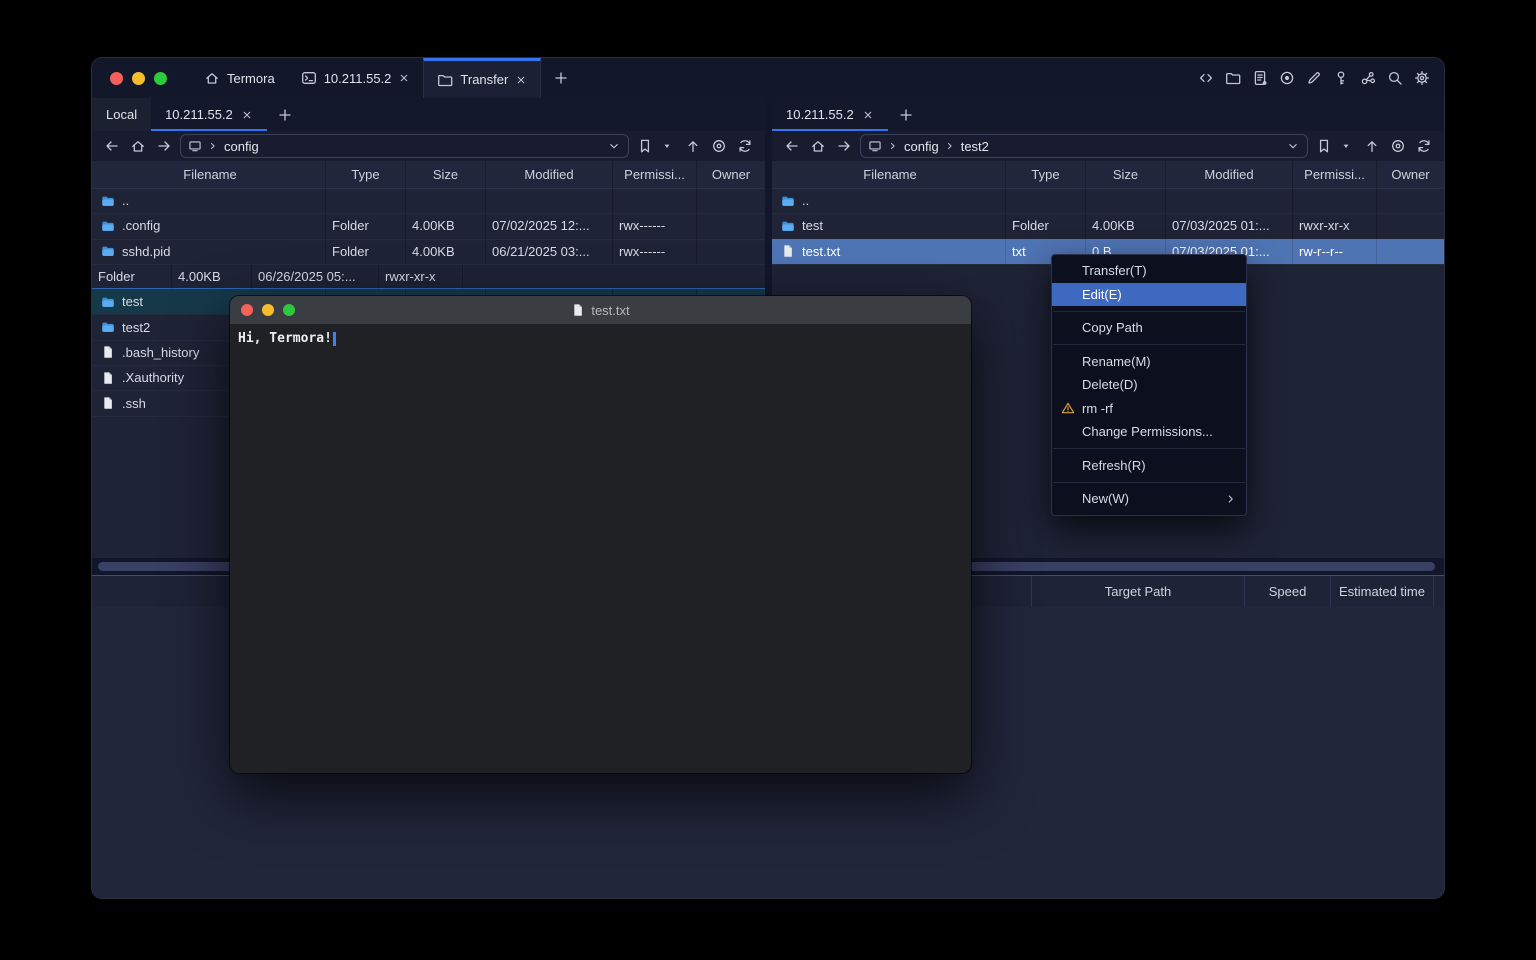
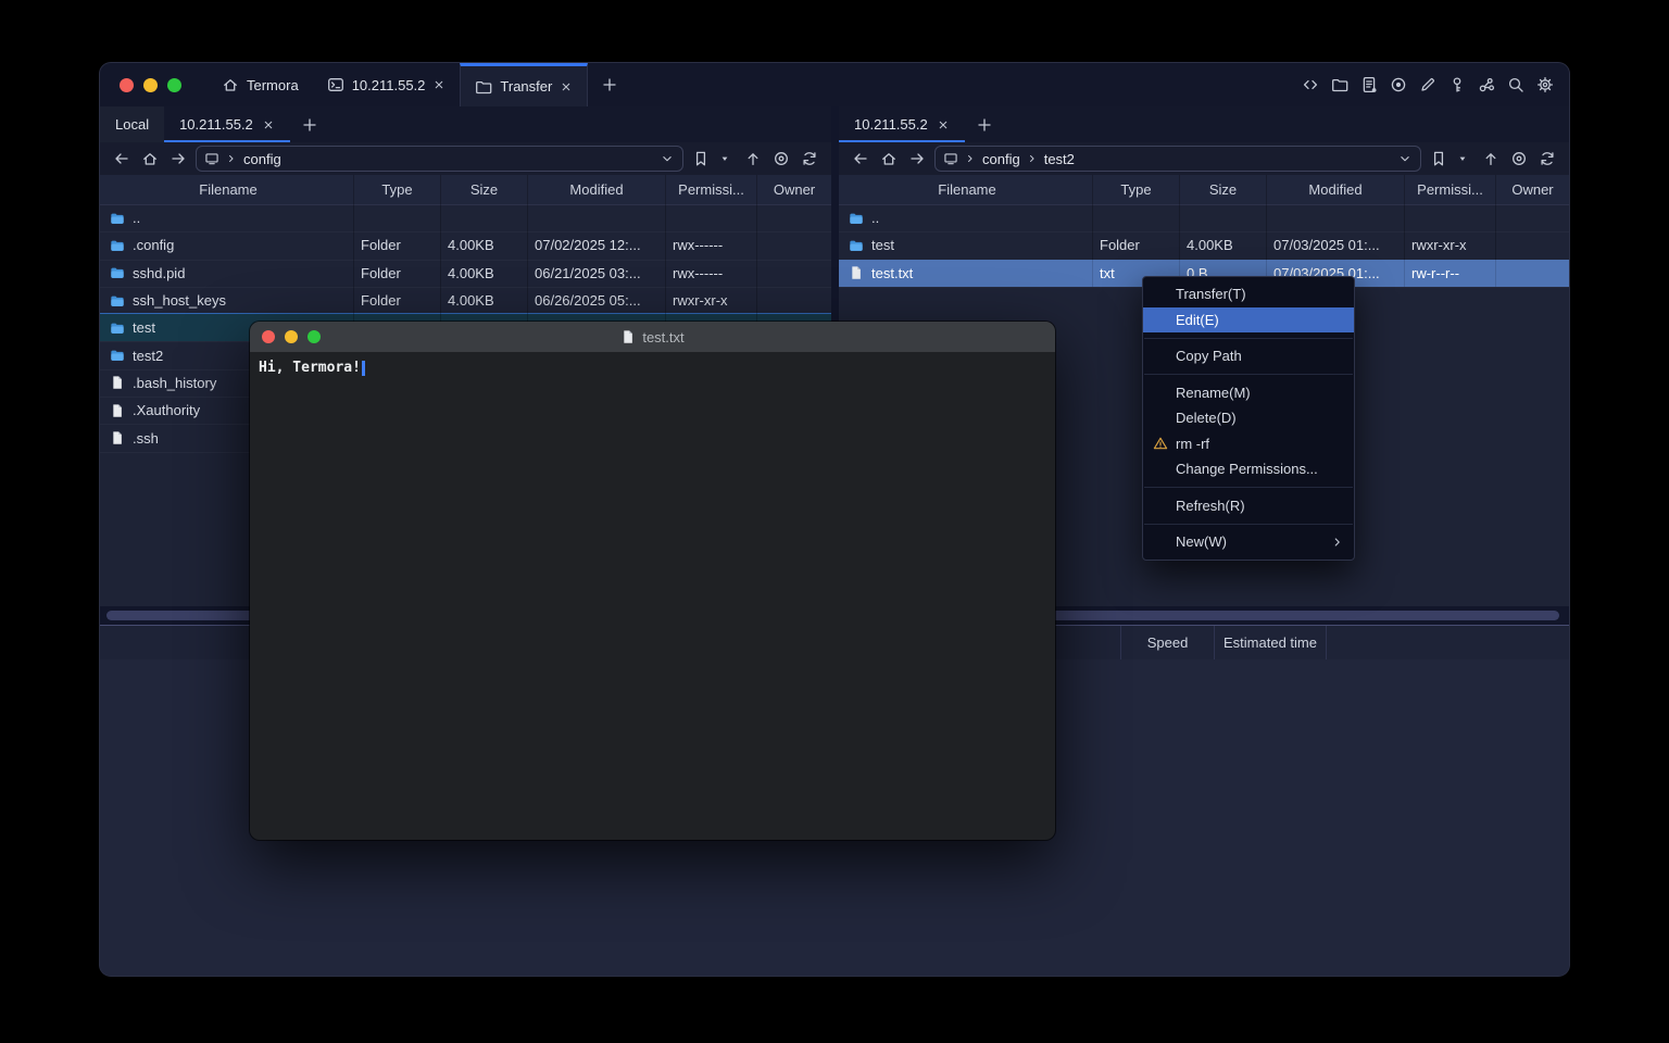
  Termora
  10.211.55.2
  Transfer
  Local
  10.211.55.2
  config
  Filename
  Type
  Size
  Modified
  Permissi...
  Owner
  ..
  .config
  Folder
  4.00KB
  07/02/2025 12:...
  rwx------
  sshd.pid
  Folder
  4.00KB
  06/21/2025 03:...
  rwx------
+ ssh_host_keys
  Folder
  4.00KB
  06/26/2025 05:...
  rwxr-xr-x
  test
  test2
  .bash_history
  .Xauthority
  .ssh
  10.211.55.2
  config
  test2
  Filename
  Type
  Size
  Modified
  Permissi...
  Owner
  ..
  test
  Folder
  4.00KB
  07/03/2025 01:...
  rwxr-xr-x
  test.txt
  txt
  0 B
  07/03/2025 01:...
  rw-r--r--
- Target Path
  Speed
  Estimated time
  test.txt
  Hi, Termora!
  Transfer(T)
  Edit(E)
  Copy Path
  Rename(M)
  Delete(D)
  rm -rf
  Change Permissions...
  Refresh(R)
  New(W)
